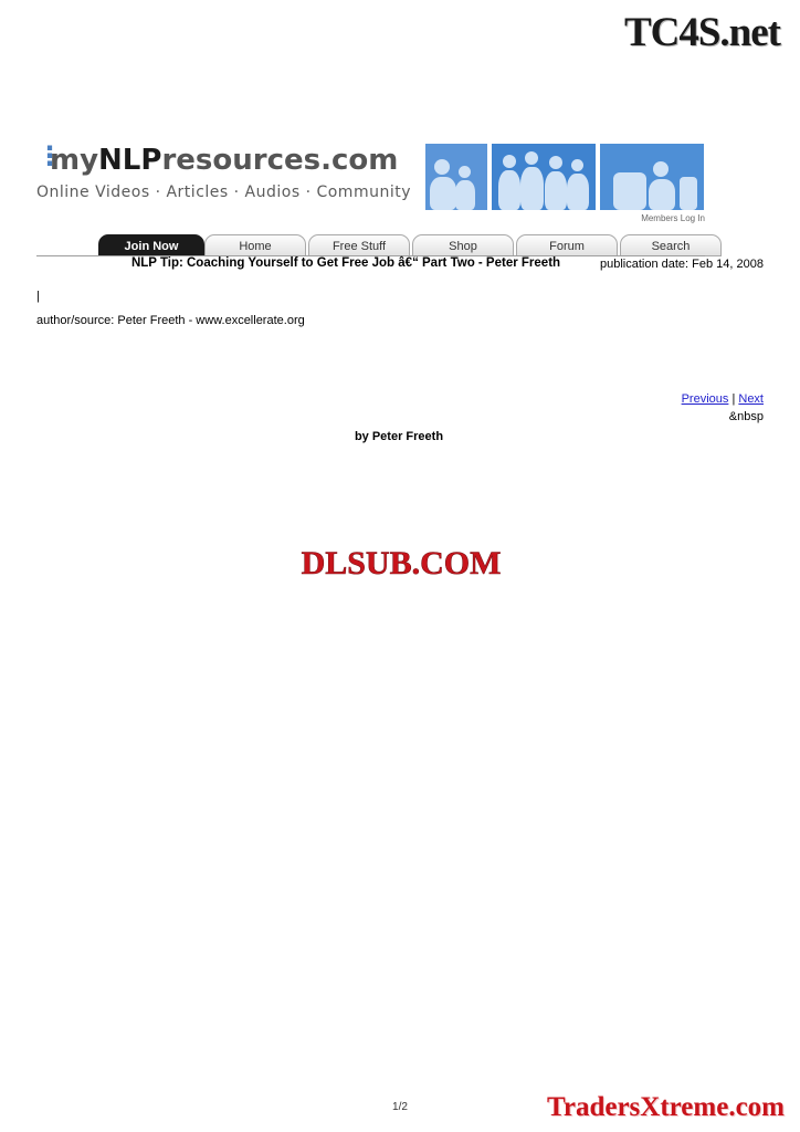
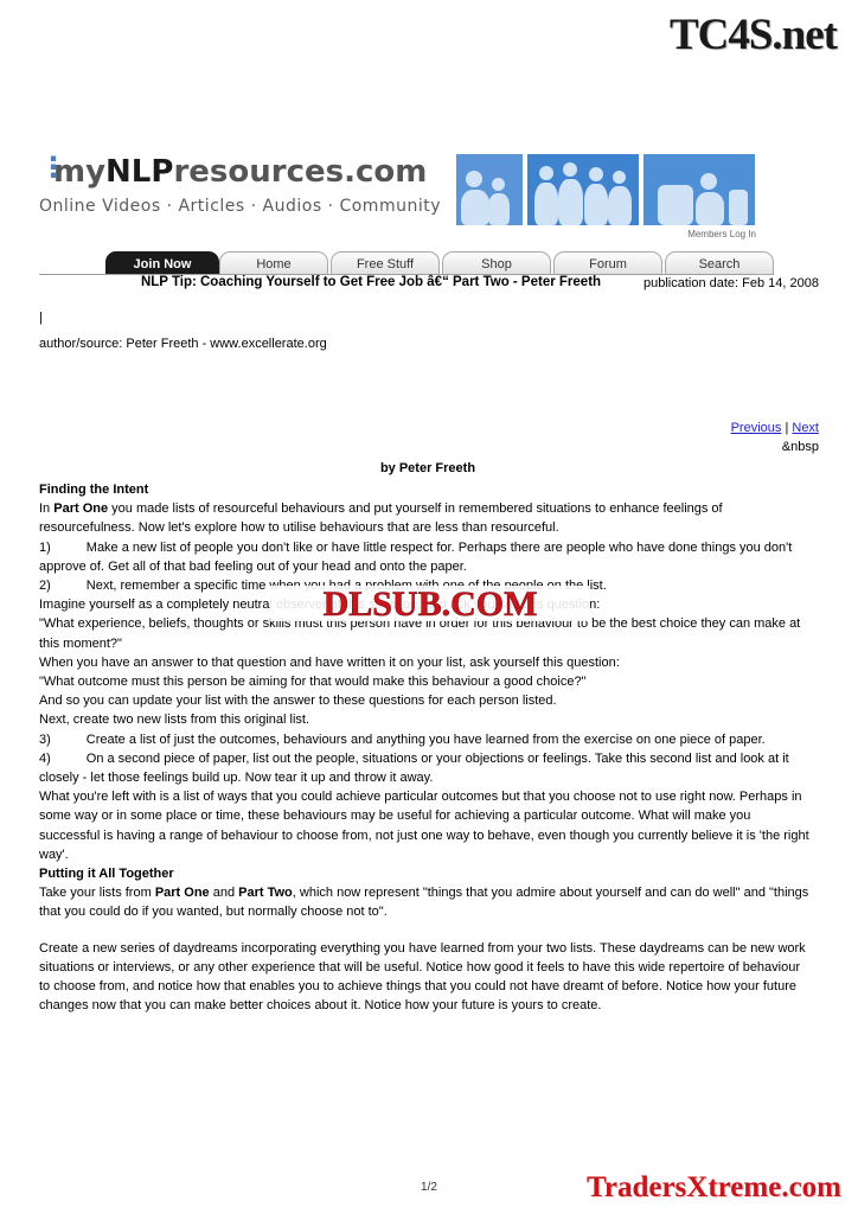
  TC4S.net
  ⋮myNLPresources.com
  Online Videos · Articles · Audios · Community
  Members Log In
  Join Now
  Home
  Free Stuff
  Shop
  Forum
  Search
  NLP Tip: Coaching Yourself to Get Free Job â€“ Part Two - Peter Freeth
  publication date: Feb 14, 2008
  |
  author/source: Peter Freeth - www.excellerate.org
  Previous | Next
  &nbsp
  by Peter Freeth
+ Finding the Intent
+ In Part One you made lists of resourceful behaviours and put yourself in remembered situations to enhance feelings of resourcefulness. Now let's explore how to utilise behaviours that are less than resourceful.
+ 1) Make a new list of people you don't like or have little respect for. Perhaps there are people who have done things you don't approve of. Get all of that bad feeling out of your head and onto the paper.
+ 2) Next, remember a specific time when you had a problem with one of the people on the list.
+ Imagine yourself as a completely neutral observer of this situation, and ask yourself this question:
+ "What experience, beliefs, thoughts or skills must this person have in order for this behaviour to be the best choice they can make at this moment?"
+ When you have an answer to that question and have written it on your list, ask yourself this question:
+ "What outcome must this person be aiming for that would make this behaviour a good choice?"
+ And so you can update your list with the answer to these questions for each person listed.
+ Next, create two new lists from this original list.
+ 3) Create a list of just the outcomes, behaviours and anything you have learned from the exercise on one piece of paper.
+ 4) On a second piece of paper, list out the people, situations or your objections or feelings. Take this second list and look at it closely - let those feelings build up. Now tear it up and throw it away.
+ What you're left with is a list of ways that you could achieve particular outcomes but that you choose not to use right now. Perhaps in some way or in some place or time, these behaviours may be useful for achieving a particular outcome. What will make you successful is having a range of behaviour to choose from, not just one way to behave, even though you currently believe it is 'the right way'.
+ Putting it All Together
+ Take your lists from Part One and Part Two, which now represent "things that you admire about yourself and can do well" and "things that you could do if you wanted, but normally choose not to".
+ Create a new series of daydreams incorporating everything you have learned from your two lists. These daydreams can be new work situations or interviews, or any other experience that will be useful. Notice how good it feels to have this wide repertoire of behaviour to choose from, and notice how that enables you to achieve things that you could not have dreamt of before. Notice how your future changes now that you can make better choices about it. Notice how your future is yours to create.
  DLSUB.COM
  1/2
  TradersXtreme.com
